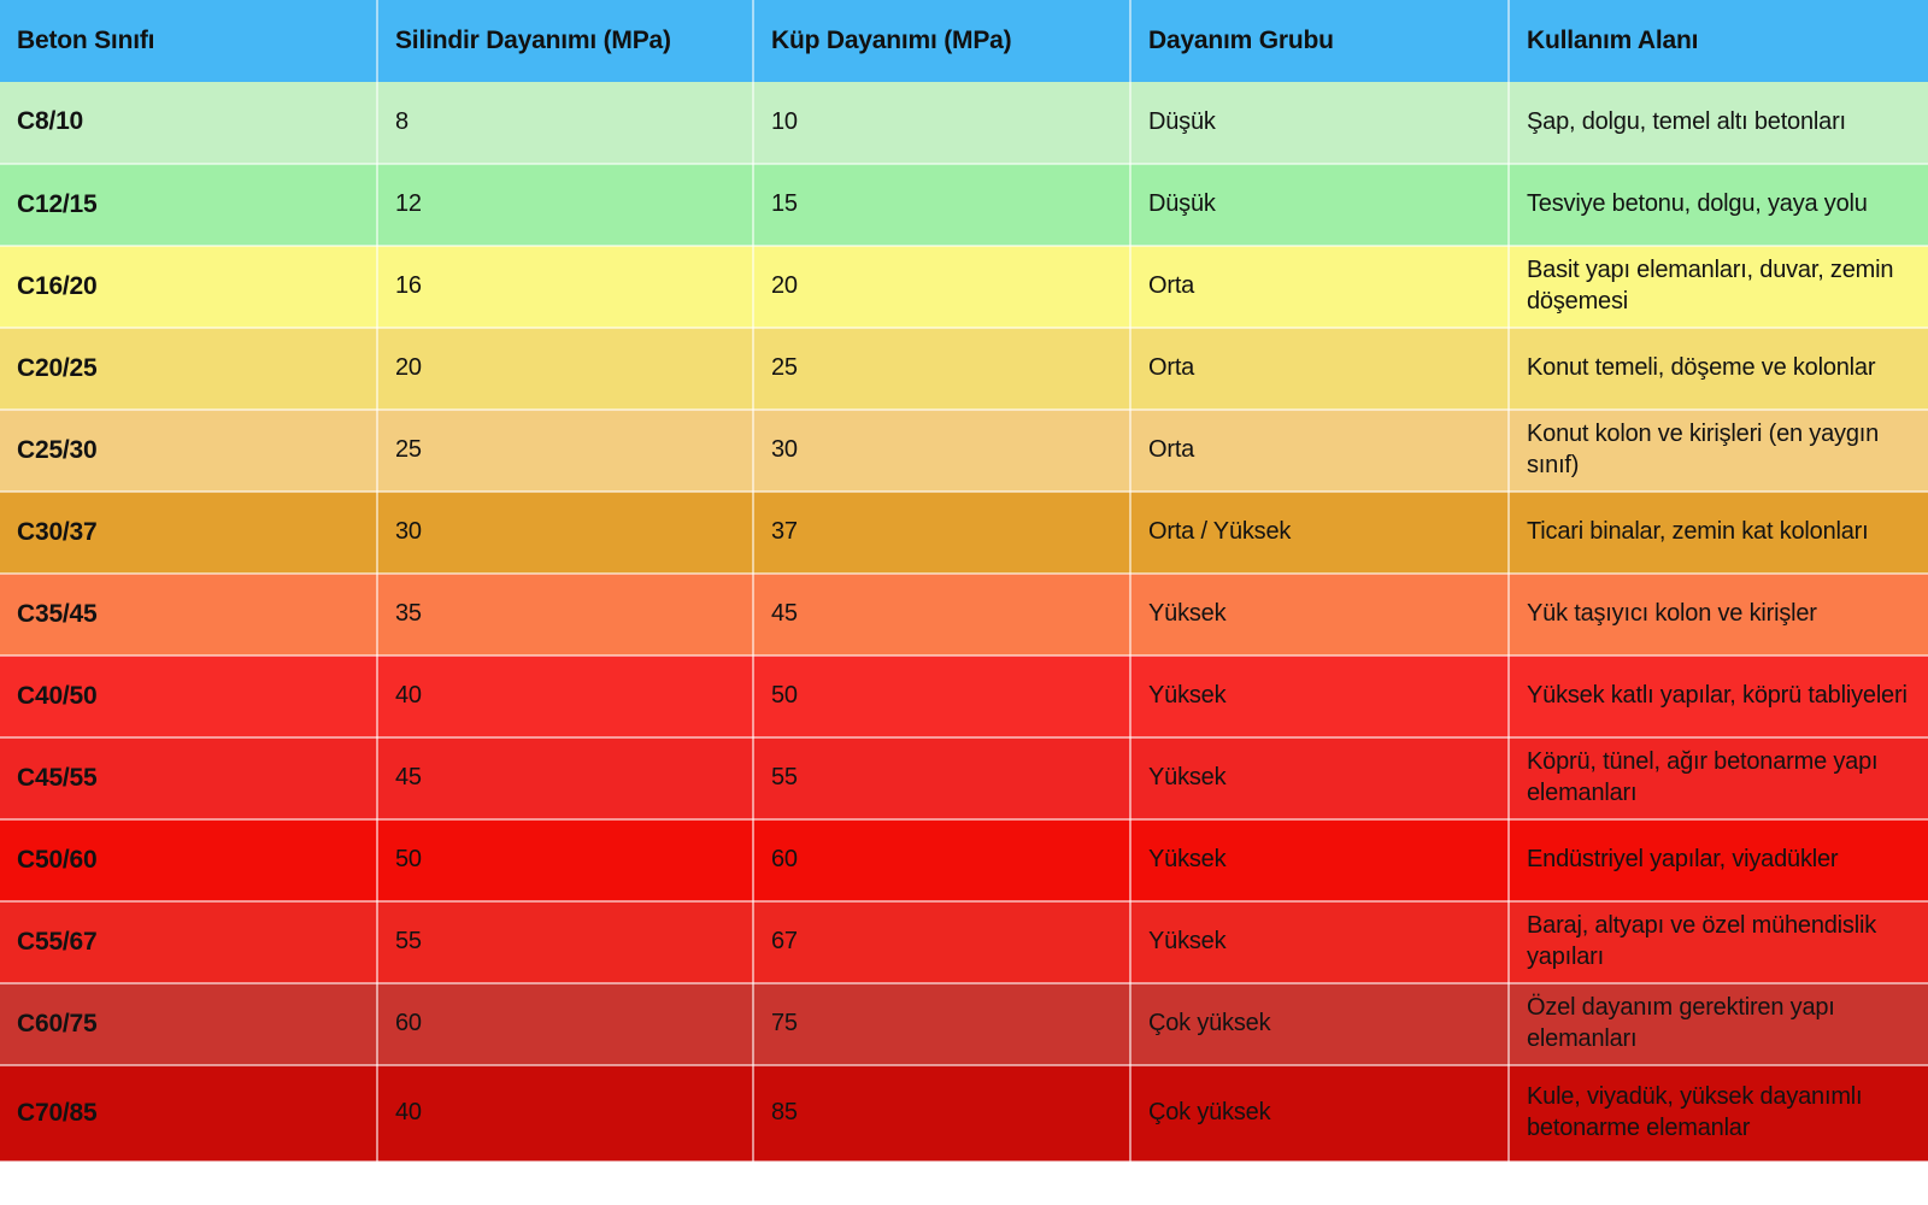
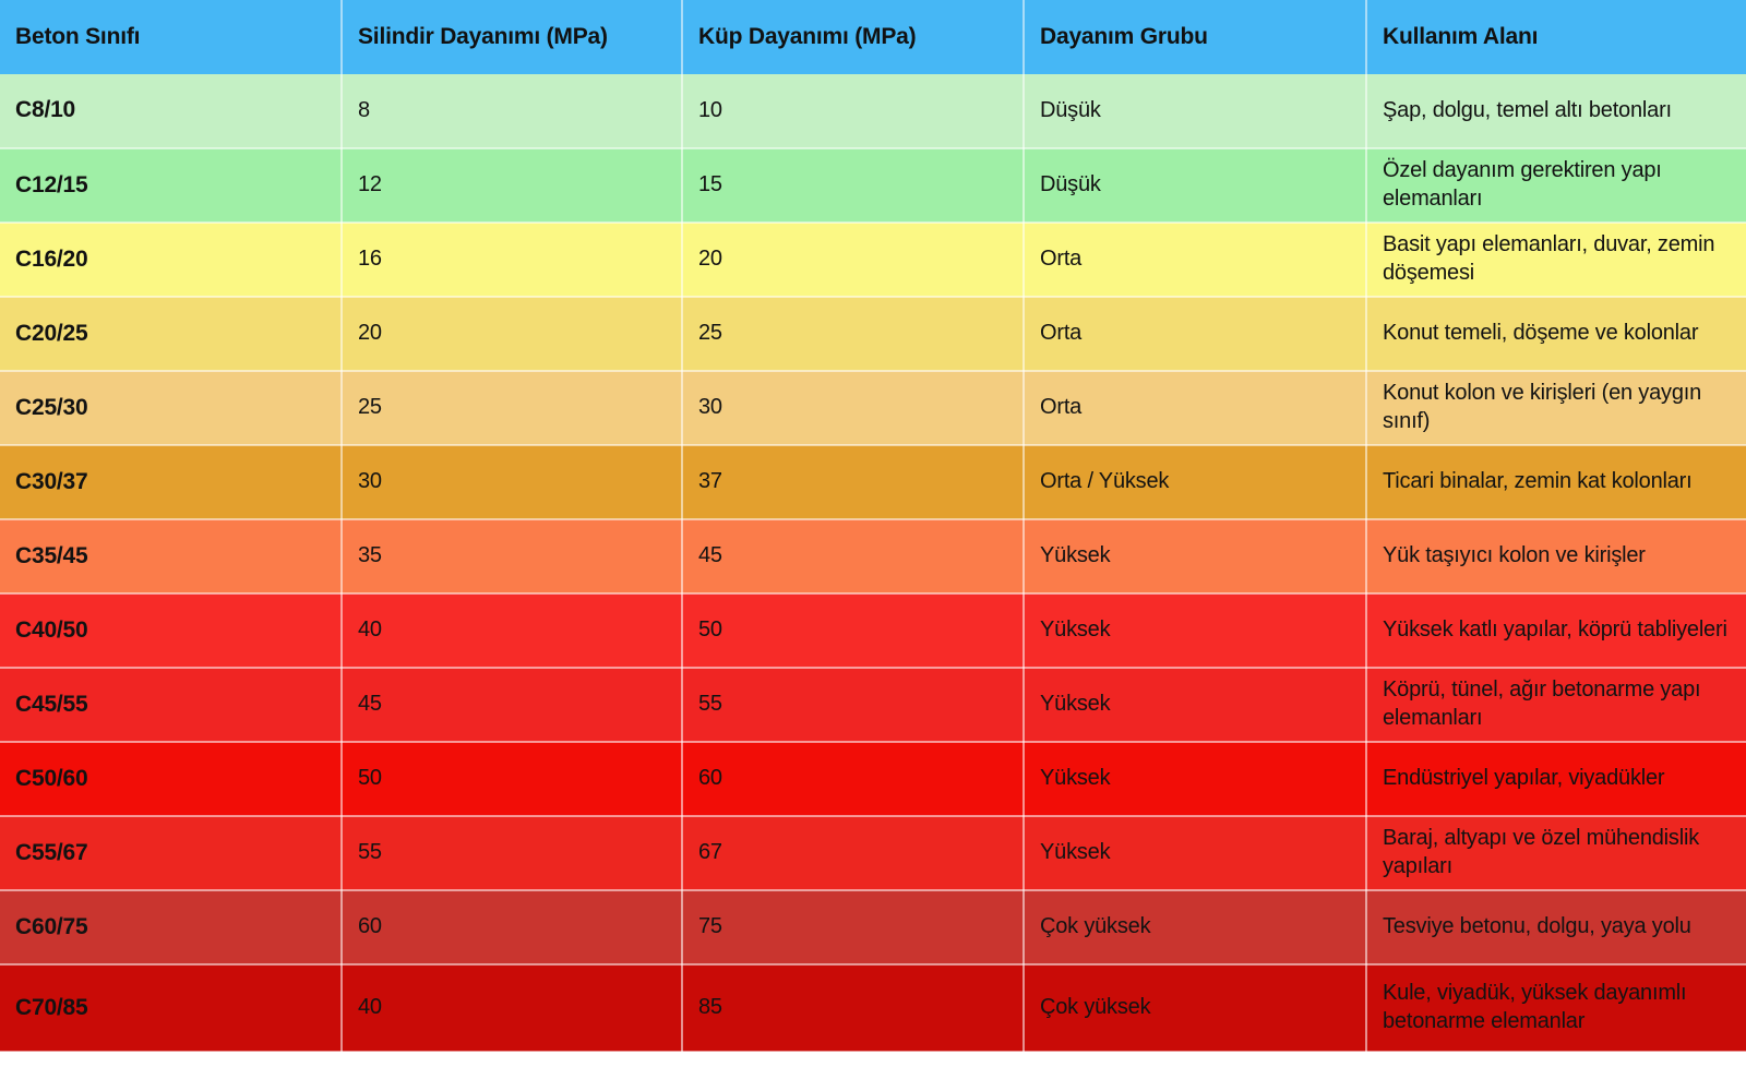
  Beton Sınıfı	Silindir Dayanımı (MPa)	Küp Dayanımı (MPa)	Dayanım Grubu	Kullanım Alanı
  C8/10	8	10	Düşük	Şap, dolgu, temel altı betonları
- C12/15	12	15	Düşük	Tesviye betonu, dolgu, yaya yolu
+ C12/15	12	15	Düşük	Özel dayanım gerektiren yapı elemanları
  C16/20	16	20	Orta	Basit yapı elemanları, duvar, zemin döşemesi
  C20/25	20	25	Orta	Konut temeli, döşeme ve kolonlar
  C25/30	25	30	Orta	Konut kolon ve kirişleri (en yaygın sınıf)
  C30/37	30	37	Orta / Yüksek	Ticari binalar, zemin kat kolonları
  C35/45	35	45	Yüksek	Yük taşıyıcı kolon ve kirişler
  C40/50	40	50	Yüksek	Yüksek katlı yapılar, köprü tabliyeleri
  C45/55	45	55	Yüksek	Köprü, tünel, ağır betonarme yapı elemanları
  C50/60	50	60	Yüksek	Endüstriyel yapılar, viyadükler
  C55/67	55	67	Yüksek	Baraj, altyapı ve özel mühendislik yapıları
- C60/75	60	75	Çok yüksek	Özel dayanım gerektiren yapı elemanları
+ C60/75	60	75	Çok yüksek	Tesviye betonu, dolgu, yaya yolu
  C70/85	40	85	Çok yüksek	Kule, viyadük, yüksek dayanımlı betonarme elemanlar
